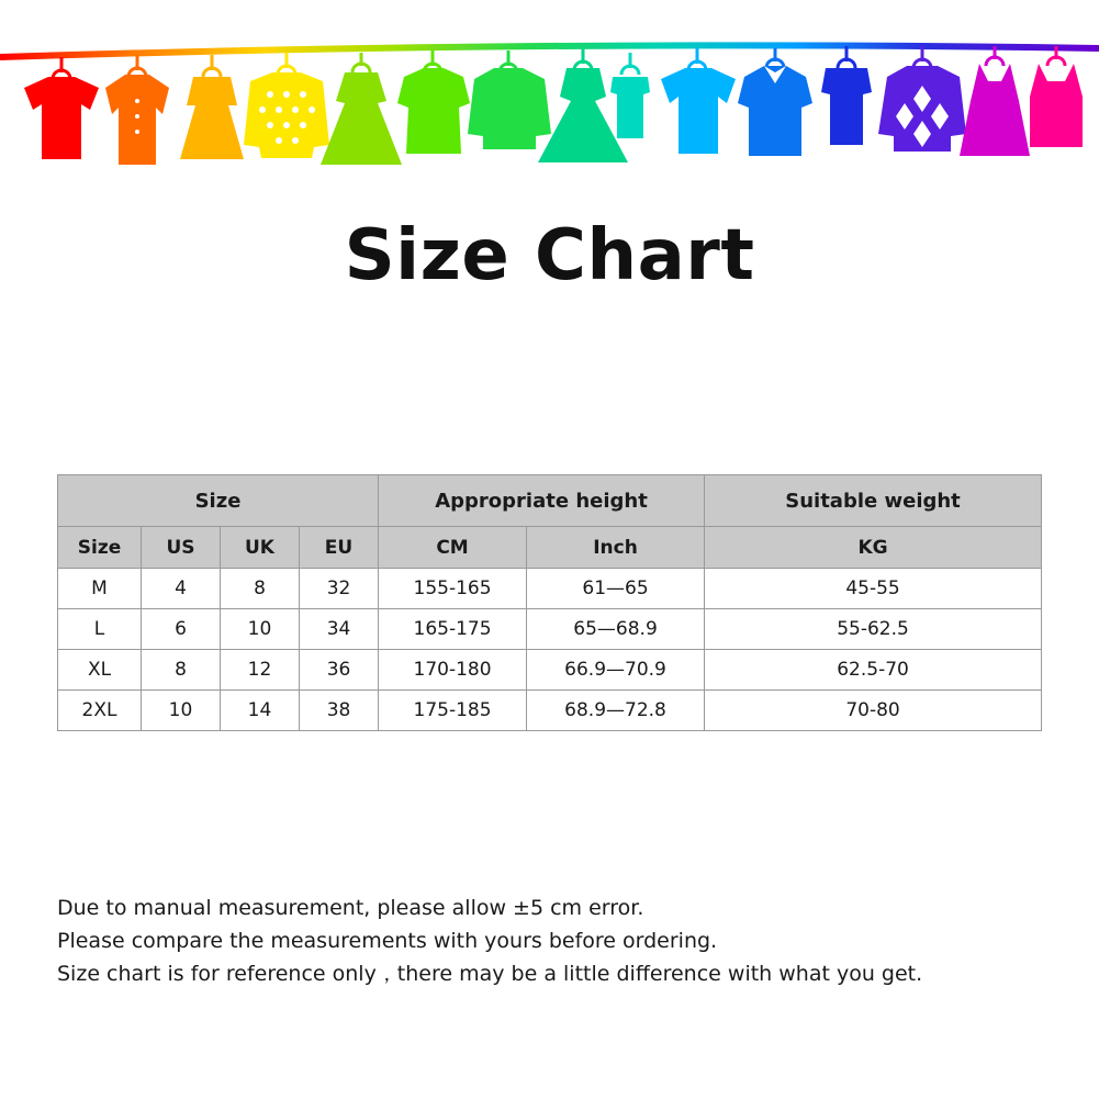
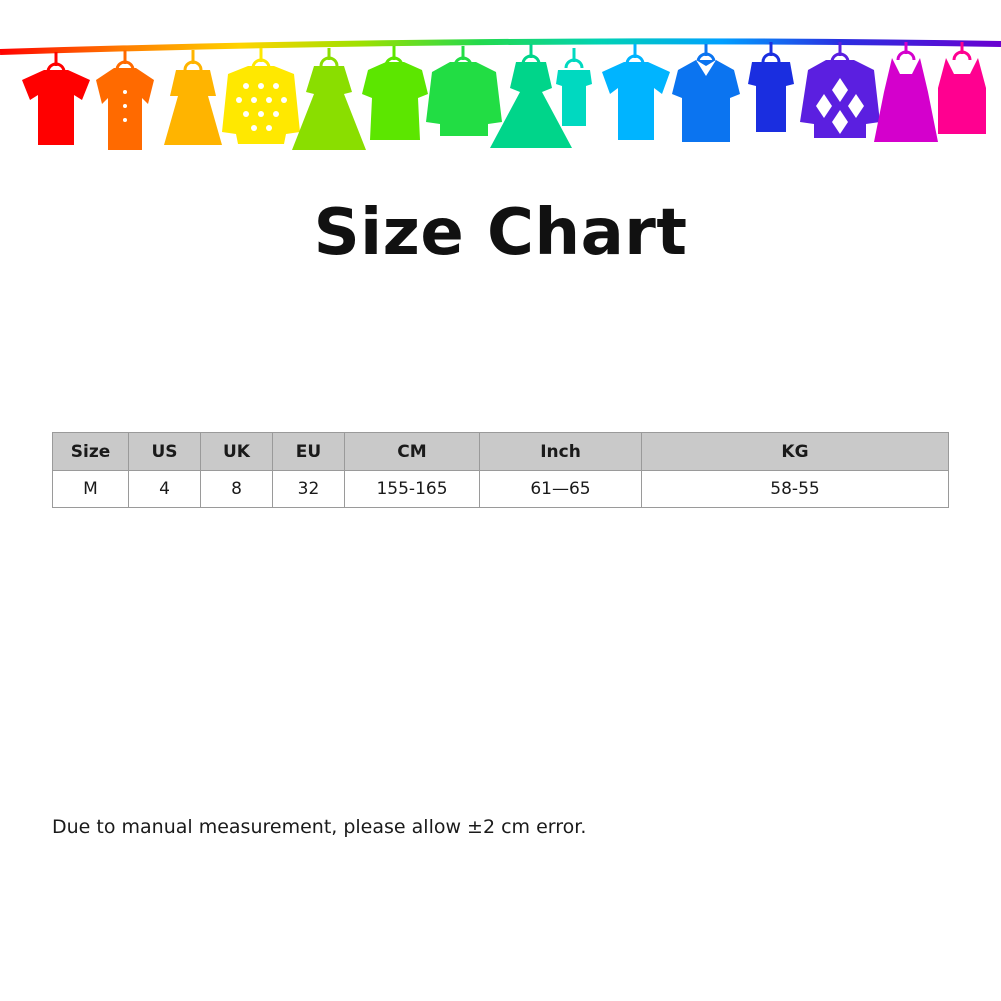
  Size Chart
- Size	Appropriate height	Suitable weight
  Size	US	UK	EU	CM	Inch	KG
- M	4	8	32	155-165	61—65	45-55
+ M	4	8	32	155-165	61—65	58-55
- L	6	10	34	165-175	65—68.9	55-62.5
- XL	8	12	36	170-180	66.9—70.9	62.5-70
- 2XL	10	14	38	175-185	68.9—72.8	70-80
- Due to manual measurement, please allow ±5 cm error.
+ Due to manual measurement, please allow ±2 cm error.
- Please compare the measurements with yours before ordering.
- Size chart is for reference only，there may be a little difference with what you get.
